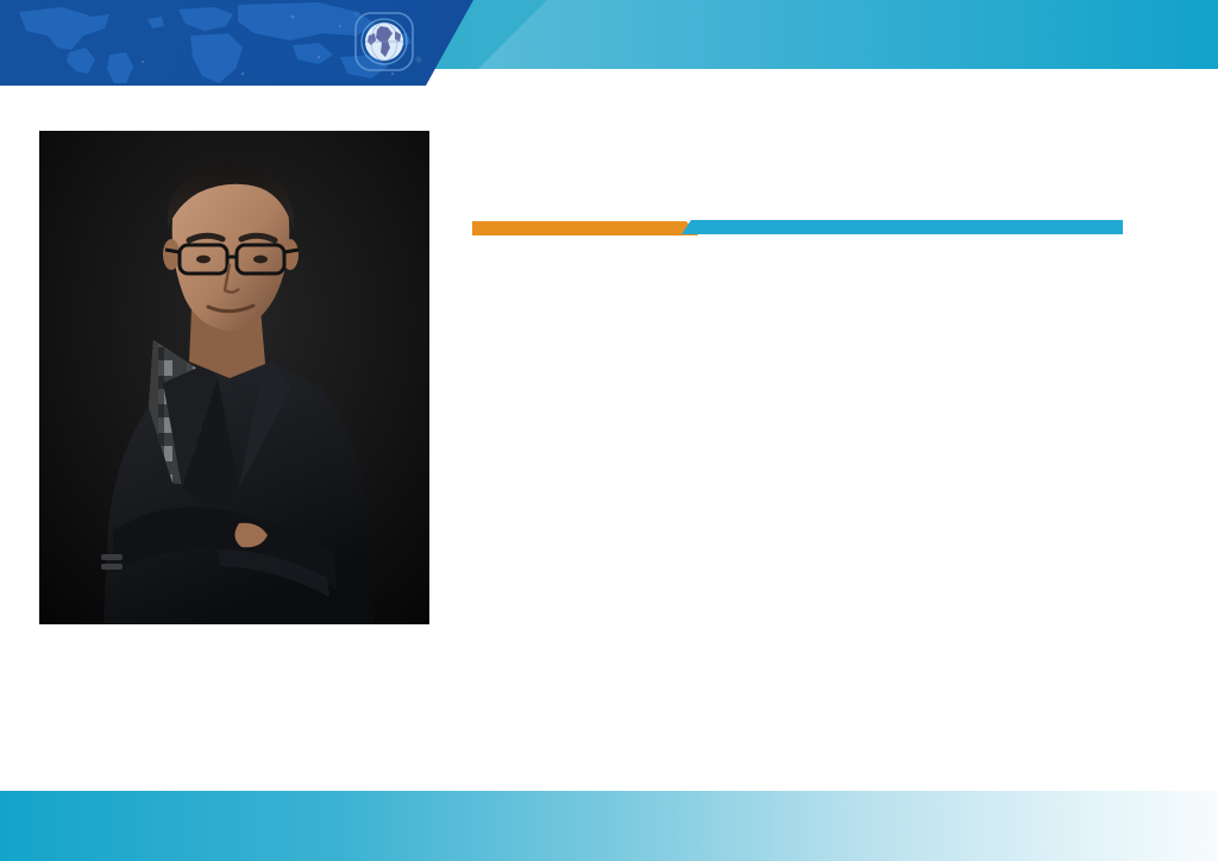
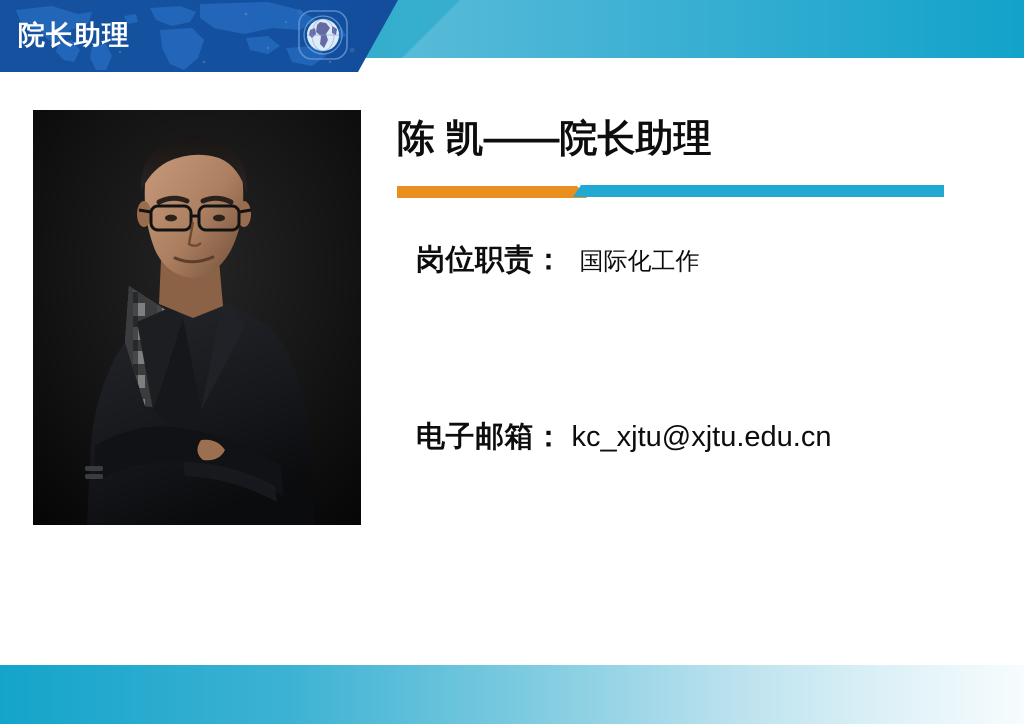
+ 院长助理
+ 陈 凯——院长助理
+ 岗位职责： 国际化工作
+ 电子邮箱： kc_xjtu@xjtu.edu.cn
